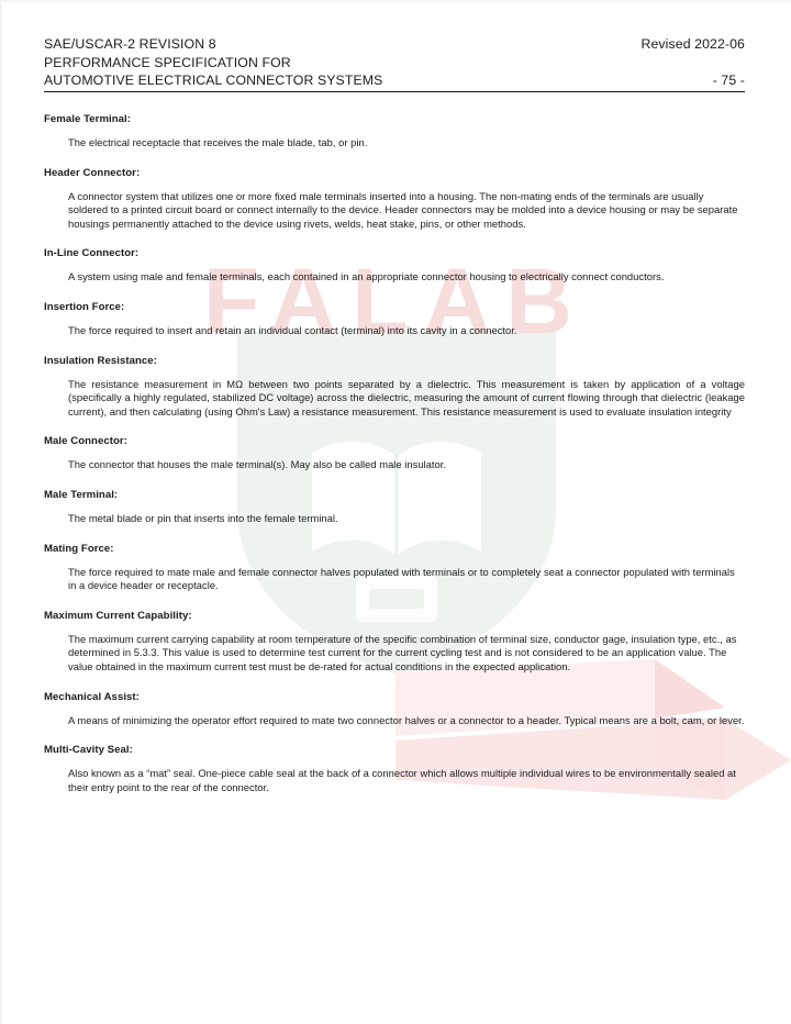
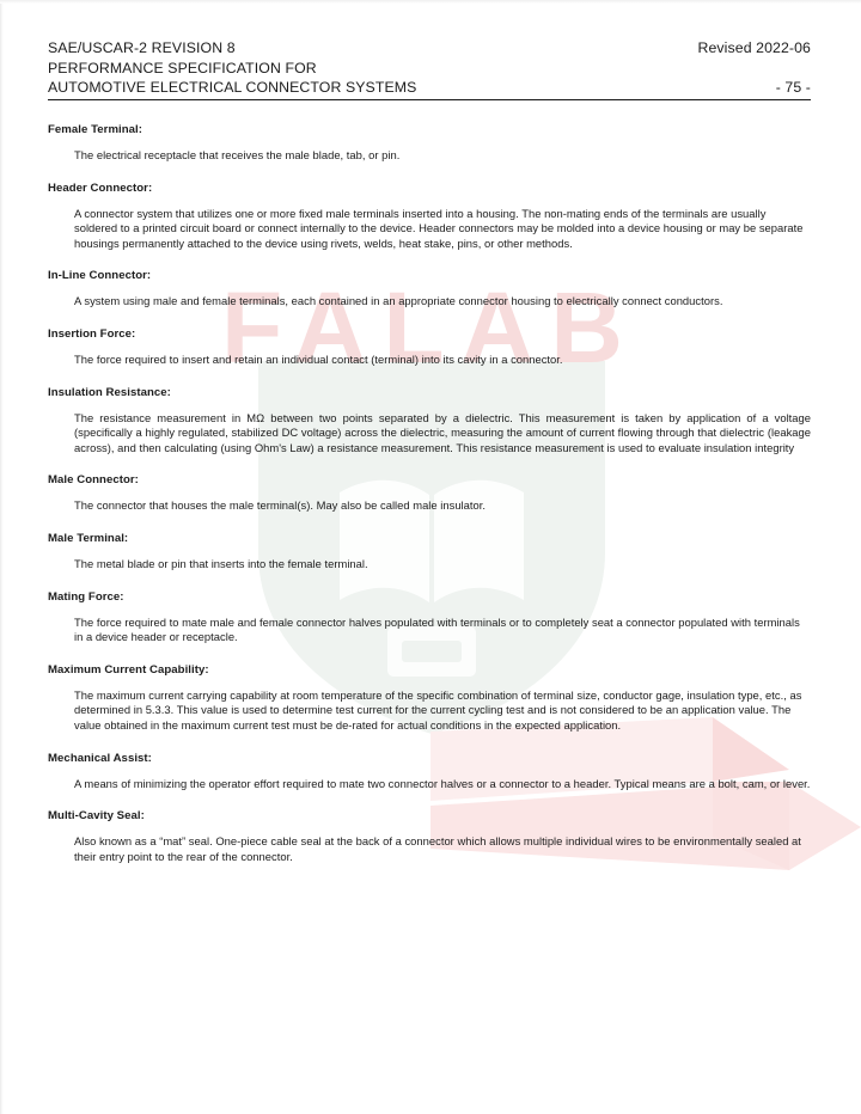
  FALAB
  SAE/USCAR-2 REVISION 8
  Revised 2022-06
  PERFORMANCE SPECIFICATION FOR
  AUTOMOTIVE ELECTRICAL CONNECTOR SYSTEMS
  - 75 -
  Female Terminal:
  The electrical receptacle that receives the male blade, tab, or pin.
  Header Connector:
  A connector system that utilizes one or more fixed male terminals inserted into a housing. The non-mating ends of the terminals are usually soldered to a printed circuit board or connect internally to the device. Header connectors may be molded into a device housing or may be separate housings permanently attached to the device using rivets, welds, heat stake, pins, or other methods.
  In-Line Connector:
  A system using male and female terminals, each contained in an appropriate connector housing to electrically connect conductors.
  Insertion Force:
  The force required to insert and retain an individual contact (terminal) into its cavity in a connector.
  Insulation Resistance:
- The resistance measurement in MΩ between two points separated by a dielectric. This measurement is taken by application of a voltage (specifically a highly regulated, stabilized DC voltage) across the dielectric, measuring the amount of current flowing through that dielectric (leakage current), and then calculating (using Ohm's Law) a resistance measurement. This resistance measurement is used to evaluate insulation integrity
+ The resistance measurement in MΩ between two points separated by a dielectric. This measurement is taken by application of a voltage (specifically a highly regulated, stabilized DC voltage) across the dielectric, measuring the amount of current flowing through that dielectric (leakage across), and then calculating (using Ohm's Law) a resistance measurement. This resistance measurement is used to evaluate insulation integrity
  Male Connector:
  The connector that houses the male terminal(s). May also be called male insulator.
  Male Terminal:
  The metal blade or pin that inserts into the female terminal.
  Mating Force:
  The force required to mate male and female connector halves populated with terminals or to completely seat a connector populated with terminals in a device header or receptacle.
  Maximum Current Capability:
  The maximum current carrying capability at room temperature of the specific combination of terminal size, conductor gage, insulation type, etc., as determined in 5.3.3. This value is used to determine test current for the current cycling test and is not considered to be an application value. The value obtained in the maximum current test must be de-rated for actual conditions in the expected application.
  Mechanical Assist:
  A means of minimizing the operator effort required to mate two connector halves or a connector to a header. Typical means are a bolt, cam, or lever.
  Multi-Cavity Seal:
  Also known as a “mat” seal. One-piece cable seal at the back of a connector which allows multiple individual wires to be environmentally sealed at their entry point to the rear of the connector.
